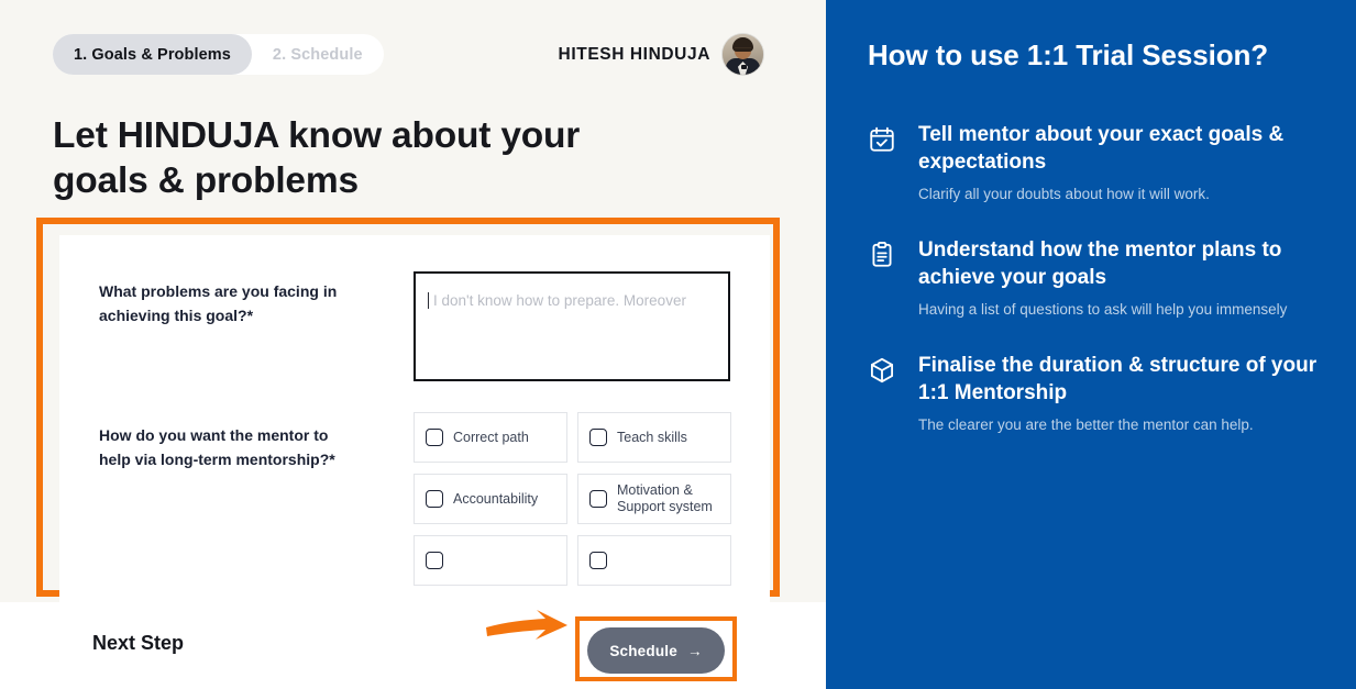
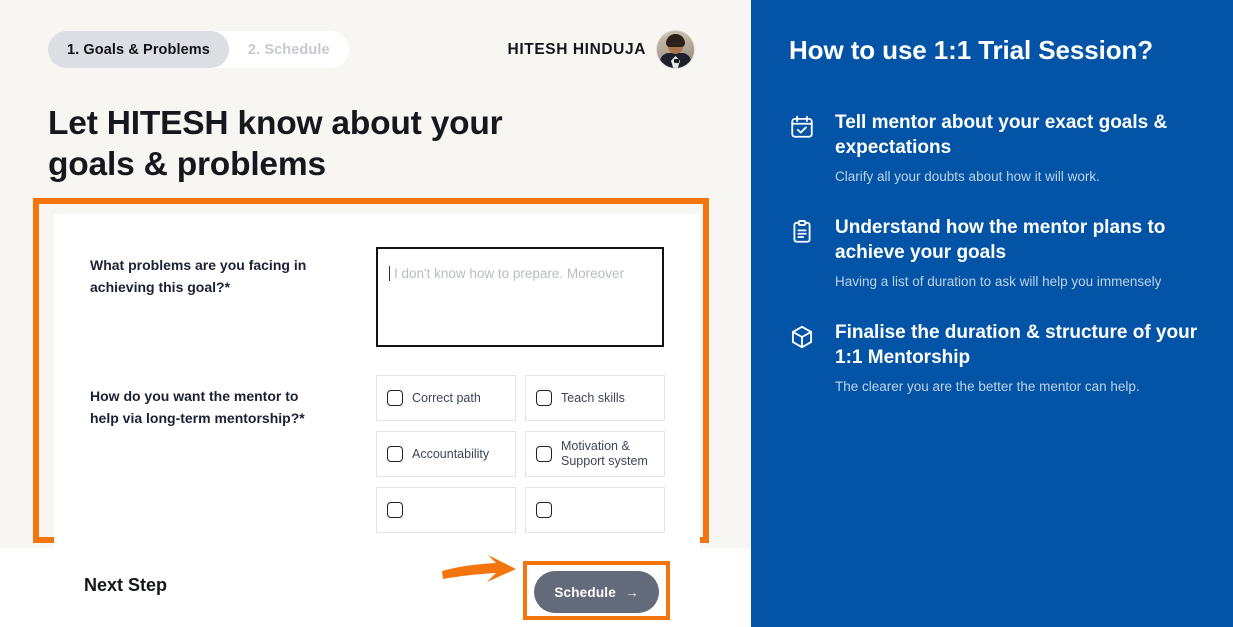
  1. Goals & Problems
  2. Schedule
  HITESH HINDUJA
- Let HINDUJA know about your goals & problems
+ Let HITESH know about your goals & problems
  What problems are you facing in achieving this goal?*
  I don't know how to prepare. Moreover
  How do you want the mentor to help via long-term mentorship?*
  Correct path
  Teach skills
  Accountability
  Motivation & Support system
  Next Step
  Schedule
  →
  How to use 1:1 Trial Session?
  Tell mentor about your exact goals & expectations
  Clarify all your doubts about how it will work.
  Understand how the mentor plans to achieve your goals
- Having a list of questions to ask will help you immensely
+ Having a list of duration to ask will help you immensely
  Finalise the duration & structure of your 1:1 Mentorship
  The clearer you are the better the mentor can help.
